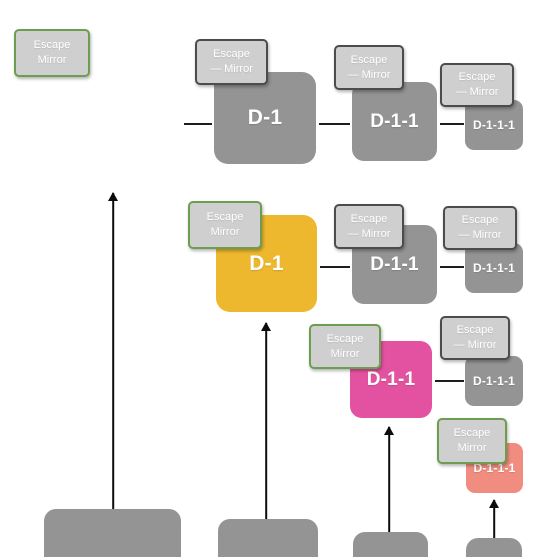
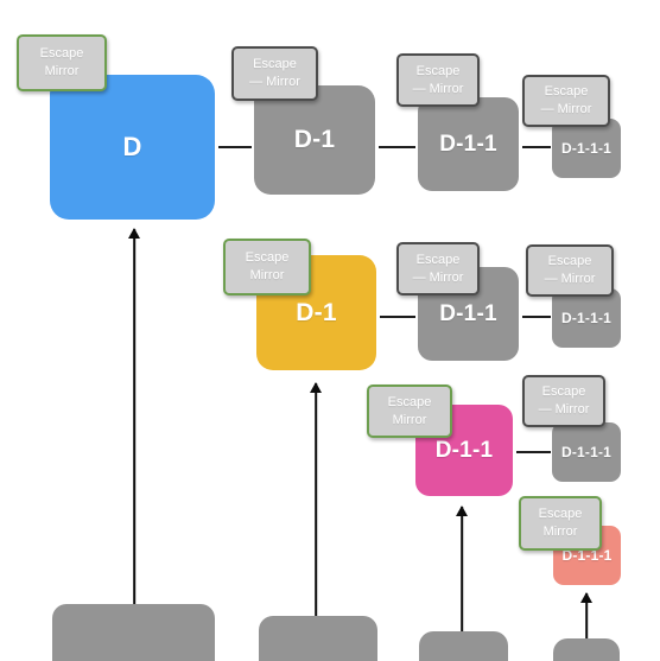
+ D
  D-1
  D-1-1
  D-1-1-1
  Escape
  Mirror
  Escape
  — Mirror
  Escape
  — Mirror
  Escape
  — Mirror
  D-1
  D-1-1
  D-1-1-1
  Escape
  Mirror
  Escape
  — Mirror
  Escape
  — Mirror
  D-1-1
  D-1-1-1
  Escape
  Mirror
  Escape
  — Mirror
  D-1-1-1
  Escape
  Mirror
